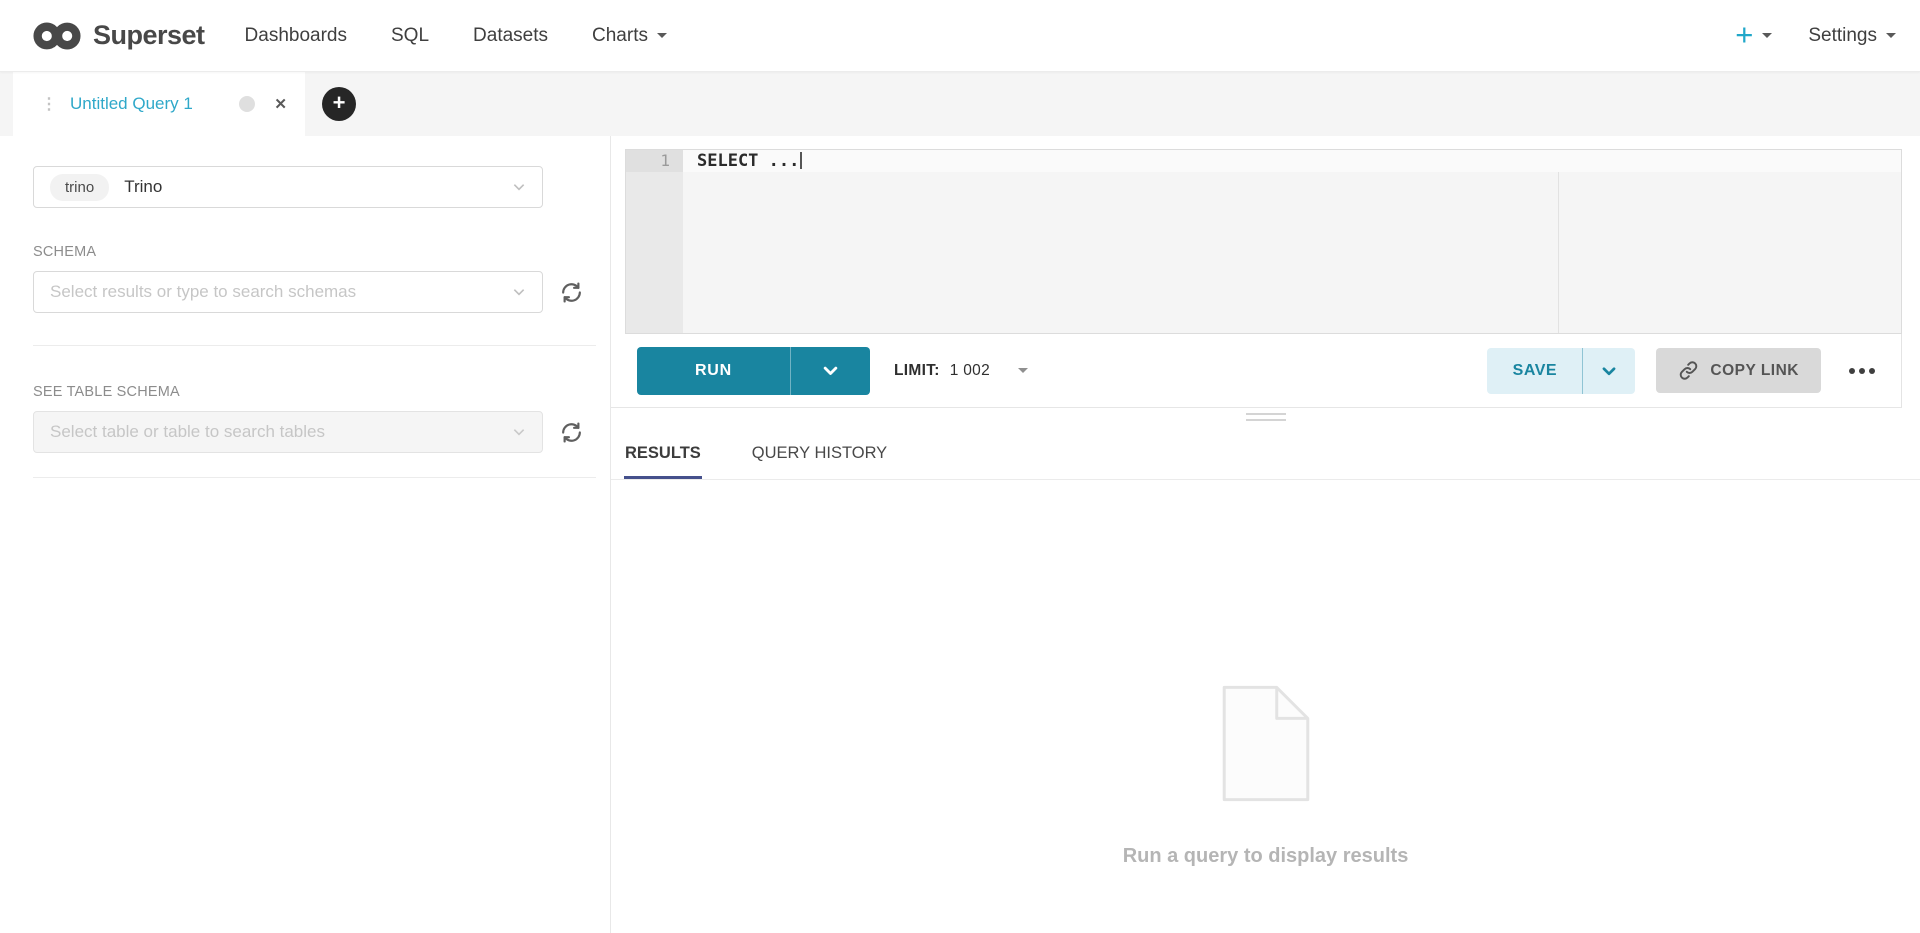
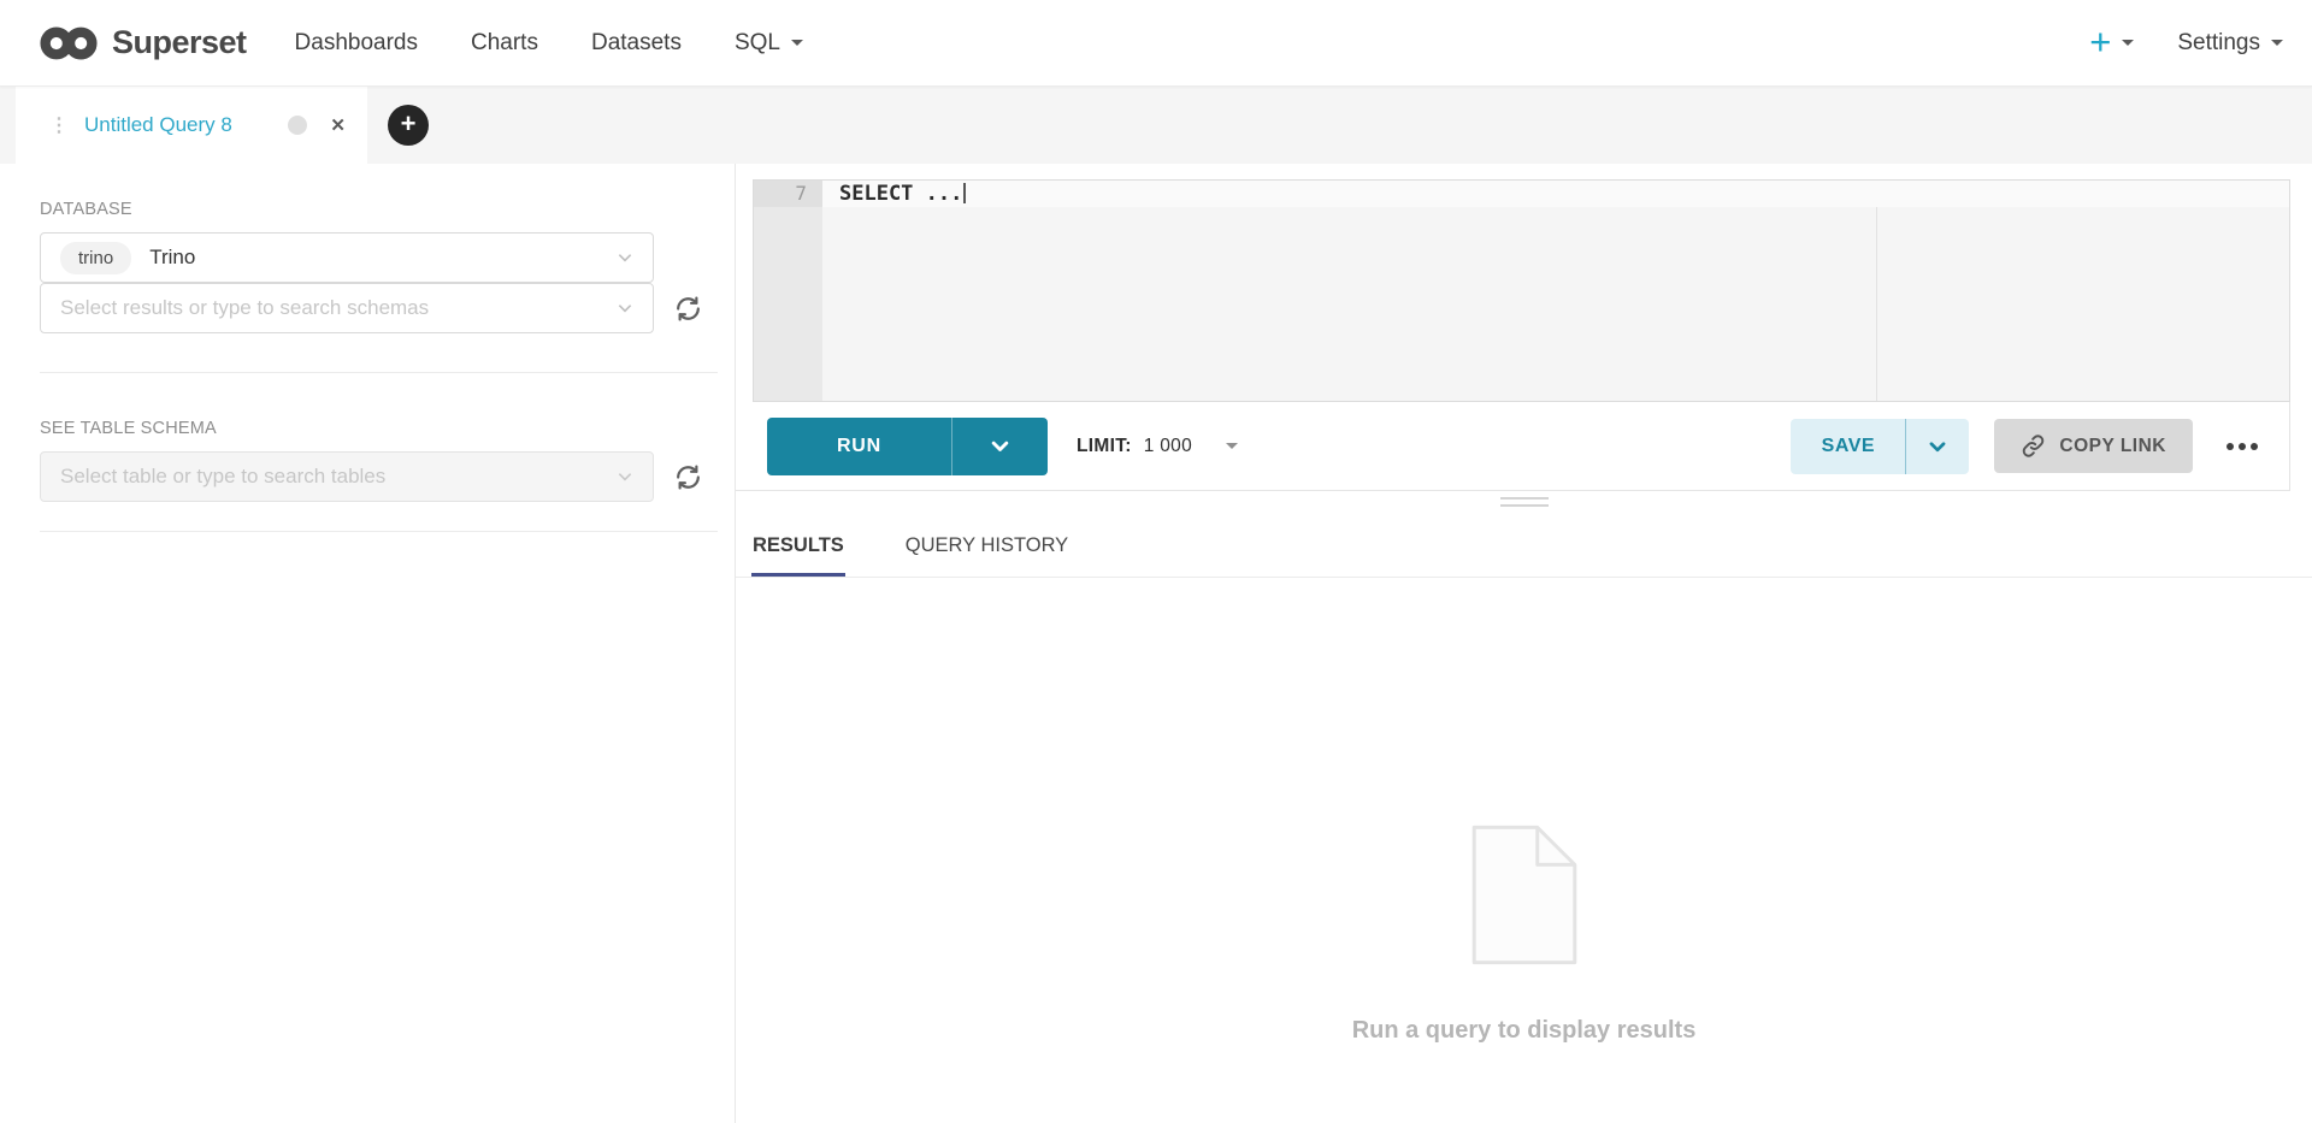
  Superset
  Dashboards
- SQL
+ Charts
  Datasets
- Charts
+ SQL
  +
  Settings
  ⋮
- Untitled Query 1
+ Untitled Query 8
  ✕
  +
+ DATABASE
  trino
  Trino
- SCHEMA
  Select results or type to search schemas
  SEE TABLE SCHEMA
- Select table or table to search tables
+ Select table or type to search tables
- 1
+ 7
  SELECT ...
  RUN
  LIMIT:
- 1 002
+ 1 000
  SAVE
  COPY LINK
  RESULTS
  QUERY HISTORY
  Run a query to display results
